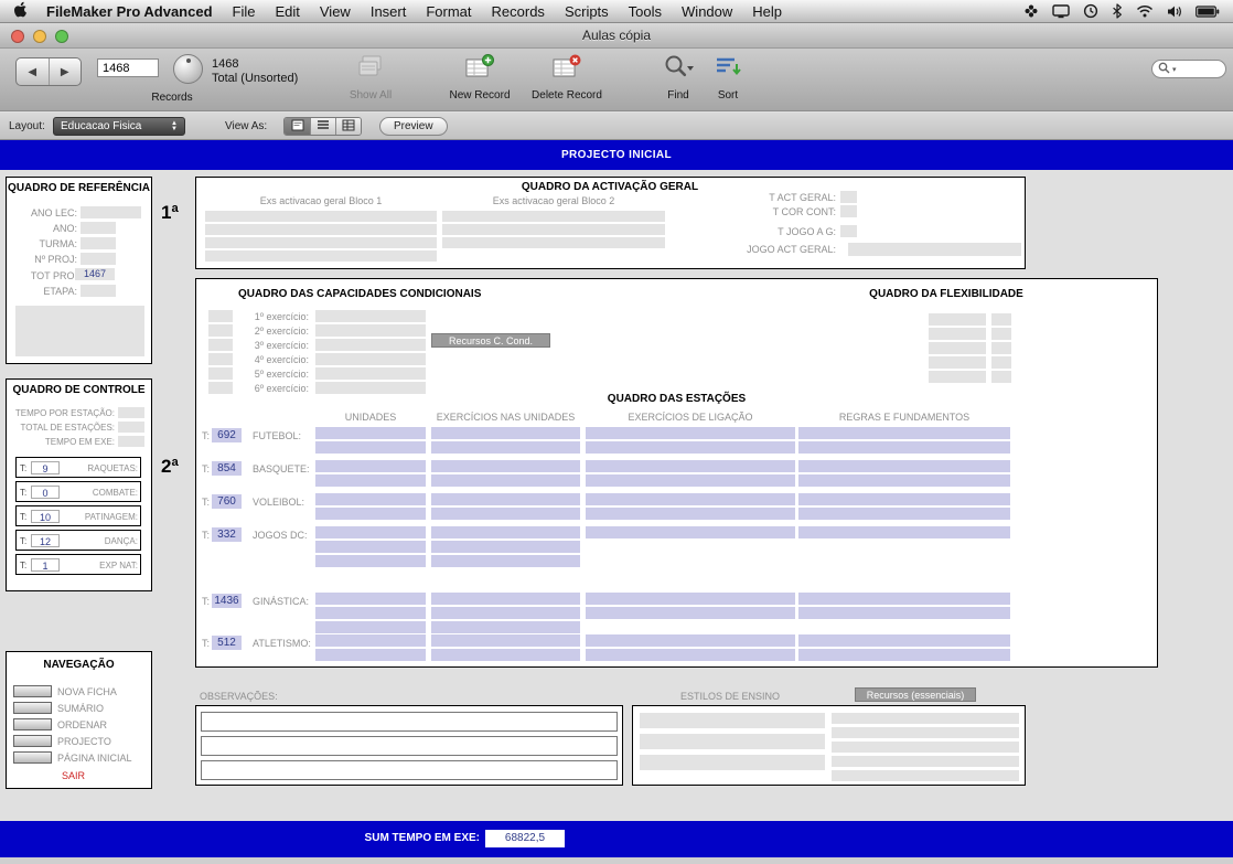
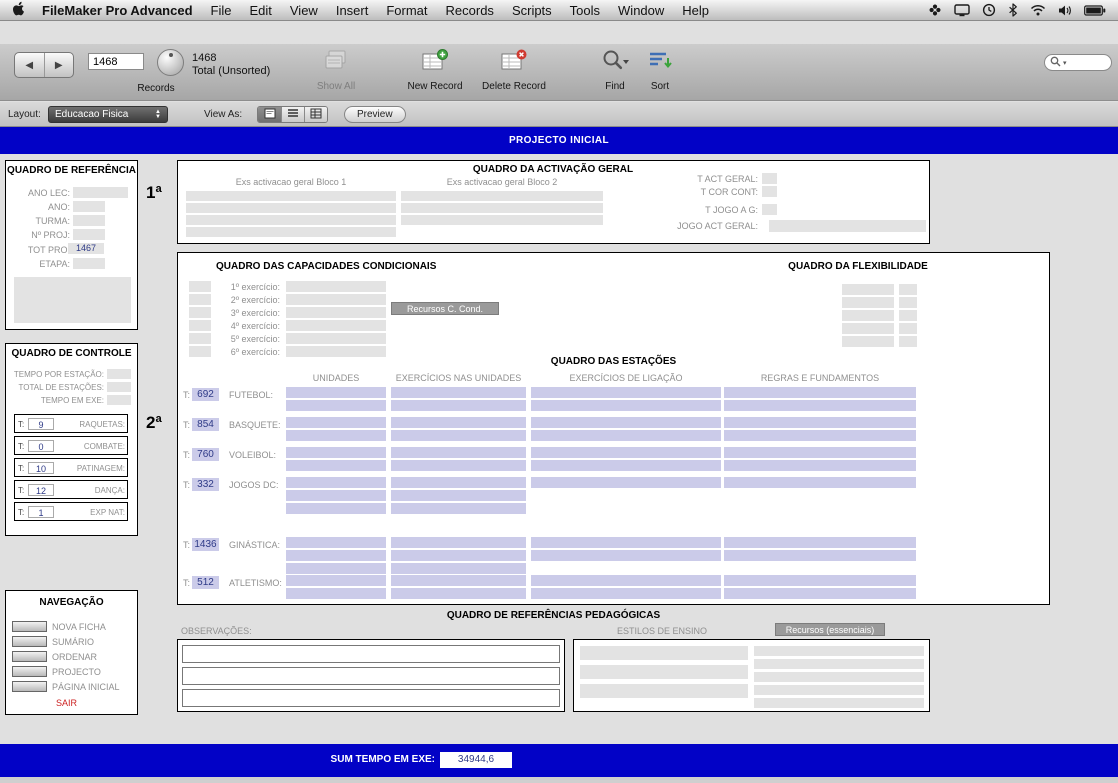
  FileMaker Pro Advanced
  File
  Edit
  View
  Insert
  Format
  Records
  Scripts
  Tools
  Window
  Help
- Aulas cópia
  ◀
  ▶
  1468
  1468
  Total (Unsorted)
  Records
  Show All
  New Record
  Delete Record
  Find
  Sort
  Layout:
  Educacao Fisica
  View As:
  Preview
  PROJECTO INICIAL
  1ª
  2ª
  QUADRO DE REFERÊNCIA
  ANO LEC:
  ANO:
  TURMA:
  Nº PROJ:
  TOT PRO
  1467
  ETAPA:
  QUADRO DE CONTROLE
  TEMPO POR ESTAÇÃO:
  TOTAL DE ESTAÇÕES:
  TEMPO EM EXE:
  T:
  9
  RAQUETAS:
  T:
  0
  COMBATE:
  T:
  10
  PATINAGEM:
  T:
  12
  DANÇA:
  T:
  1
  EXP NAT:
  NAVEGAÇÃO
  NOVA FICHA
  SUMÁRIO
  ORDENAR
  PROJECTO
  PÁGINA INICIAL
  SAIR
  QUADRO DA ACTIVAÇÃO GERAL
  Exs activacao geral Bloco 1
  Exs activacao geral Bloco 2
  T ACT GERAL:
  T COR CONT:
  T JOGO A G:
  JOGO ACT GERAL:
  QUADRO DAS CAPACIDADES CONDICIONAIS
  QUADRO DA FLEXIBILIDADE
  1º exercício:
  2º exercício:
  3º exercício:
  4º exercício:
  5º exercício:
  6º exercício:
  Recursos C. Cond.
  QUADRO DAS ESTAÇÕES
  UNIDADES
  EXERCÍCIOS NAS UNIDADES
  EXERCÍCIOS DE LIGAÇÃO
  REGRAS E FUNDAMENTOS
  T:
  692
  FUTEBOL:
  T:
  854
  BASQUETE:
  T:
  760
  VOLEIBOL:
  T:
  332
  JOGOS DC:
  T:
  1436
  GINÁSTICA:
  T:
  512
  ATLETISMO:
+ QUADRO DE REFERÊNCIAS PEDAGÓGICAS
  OBSERVAÇÕES:
  ESTILOS DE ENSINO
  Recursos (essenciais)
  SUM TEMPO EM EXE:
- 68822,5
+ 34944,6
